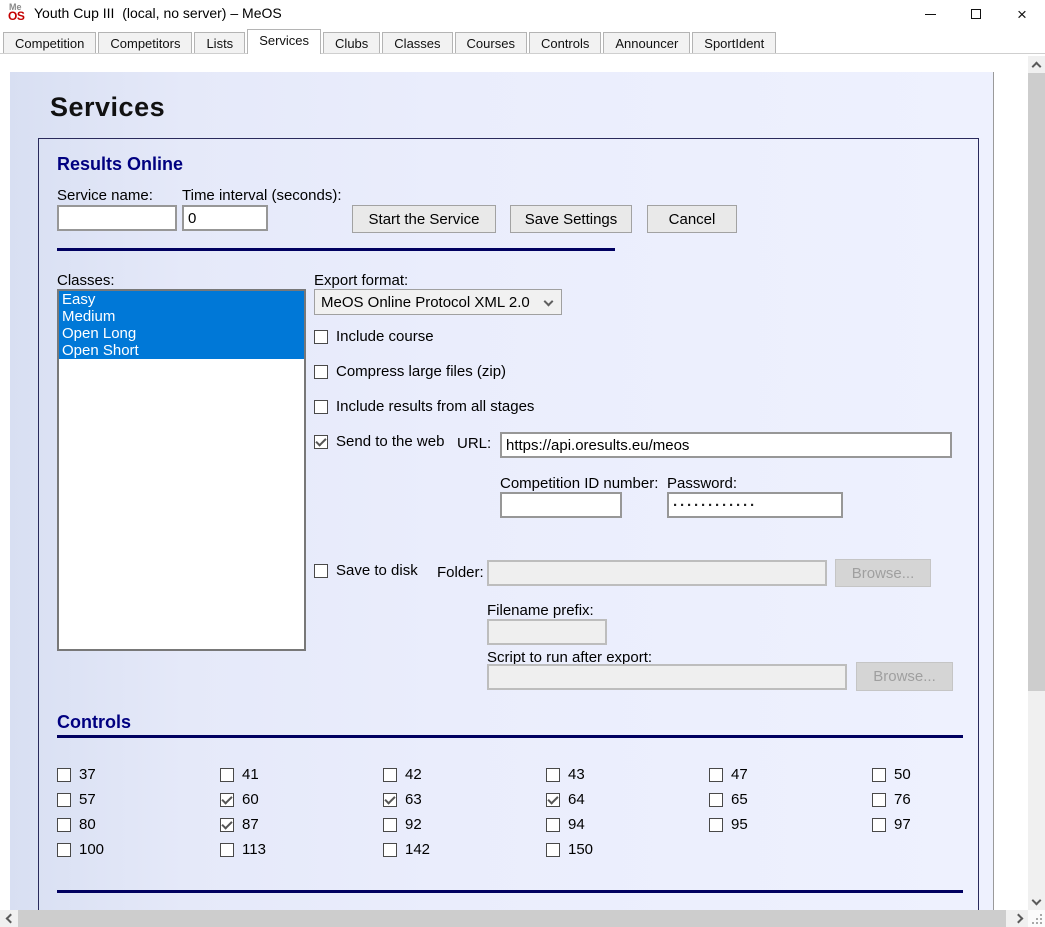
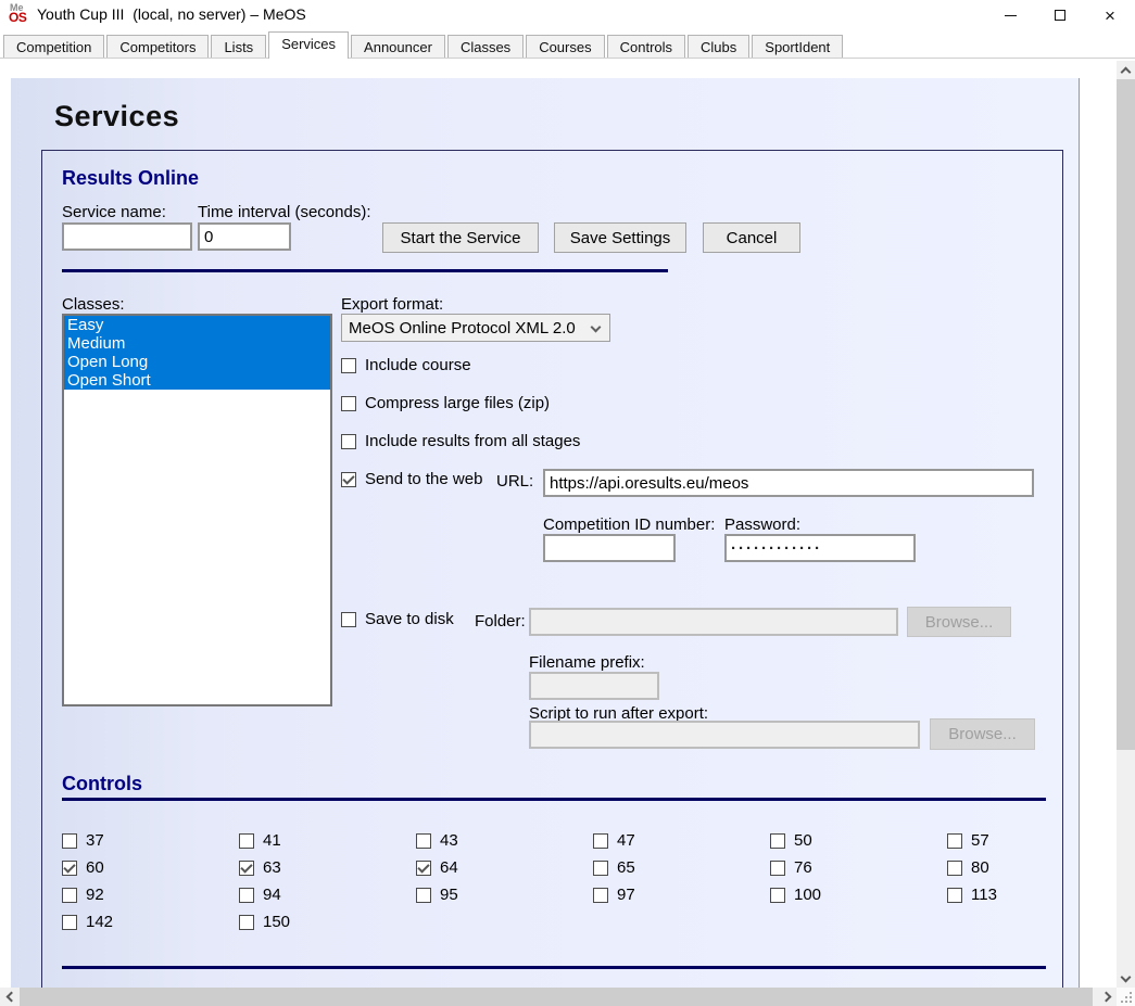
  Me
  OS
  Youth Cup III (local, no server) – MeOS
  ×
  Competition
  Competitors
  Lists
  Services
- Clubs
+ Announcer
  Classes
  Courses
  Controls
- Announcer
+ Clubs
  SportIdent
  Services
  Results Online
  Service name:
  Time interval (seconds):
  0
  Start the Service
  Save Settings
  Cancel
  Classes:
  Easy
  Medium
  Open Long
  Open Short
  Export format:
  MeOS Online Protocol XML 2.0
  Include course
  Compress large files (zip)
  Include results from all stages
  Send to the web
  URL:
  https://api.oresults.eu/meos
  Competition ID number:
  Password:
  ············
  Save to disk
  Folder:
  Browse...
  Filename prefix:
  Script to run after export:
  Browse...
  Controls
  37
  41
- 42
  43
  47
  50
  57
  60
  63
  64
  65
  76
  80
- 87
  92
  94
  95
  97
  100
  113
  142
  150
